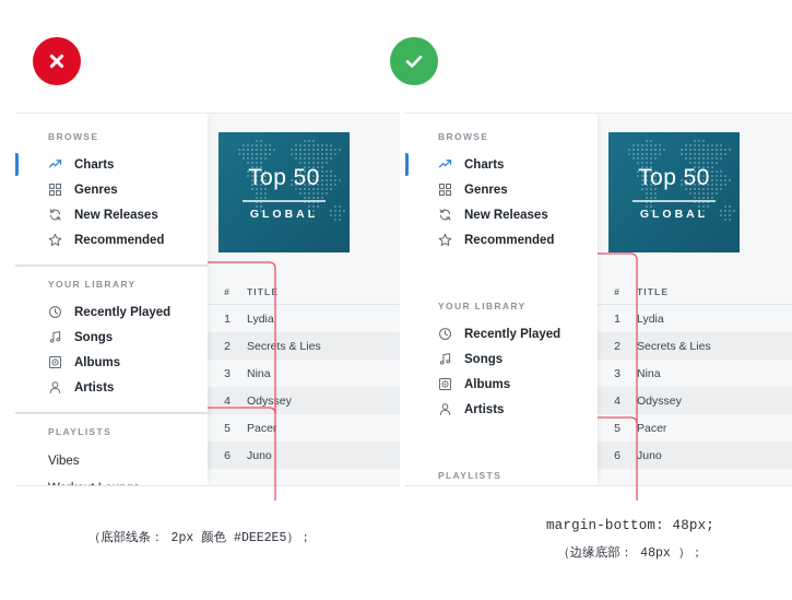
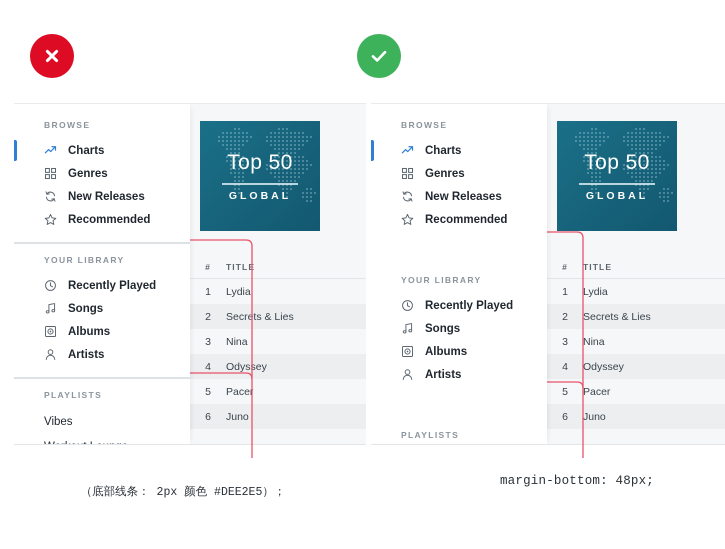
  BROWSE
  Charts
  Genres
  New Releases
  Recommended
  YOUR LIBRARY
  Recently Played
  Songs
  Albums
  Artists
  PLAYLISTS
  Vibes
  Top 50
  GLOBAL
  #
  TITL
  1
  Lydia
  2
  Secrets & Lies
  3
  Nina
  4
  Odyssey
  5
  Pace
  6
  Juno
  BROWSE
  Charts
  Genres
  New Releases
  Recommended
  YOUR LIBRARY
  Recently Played
  Songs
  Albums
  Artists
  PLAYLISTS
  Top 50
  GLOBAL
  #
  TITLE
  1
  Lydia
  2
  Secrets & Lies
  3
  Nina
  4
  Odyssey
  5
  Pacer
  6
  Juno
  （底部线条： 2px 颜色 #DEE2E5）；
  margin-bottom: 48px;
- （边缘底部： 48px ）；
